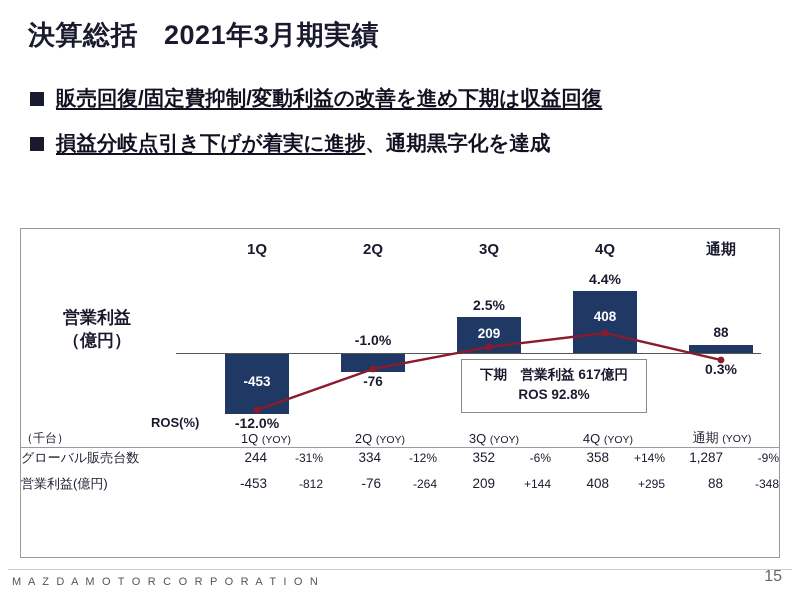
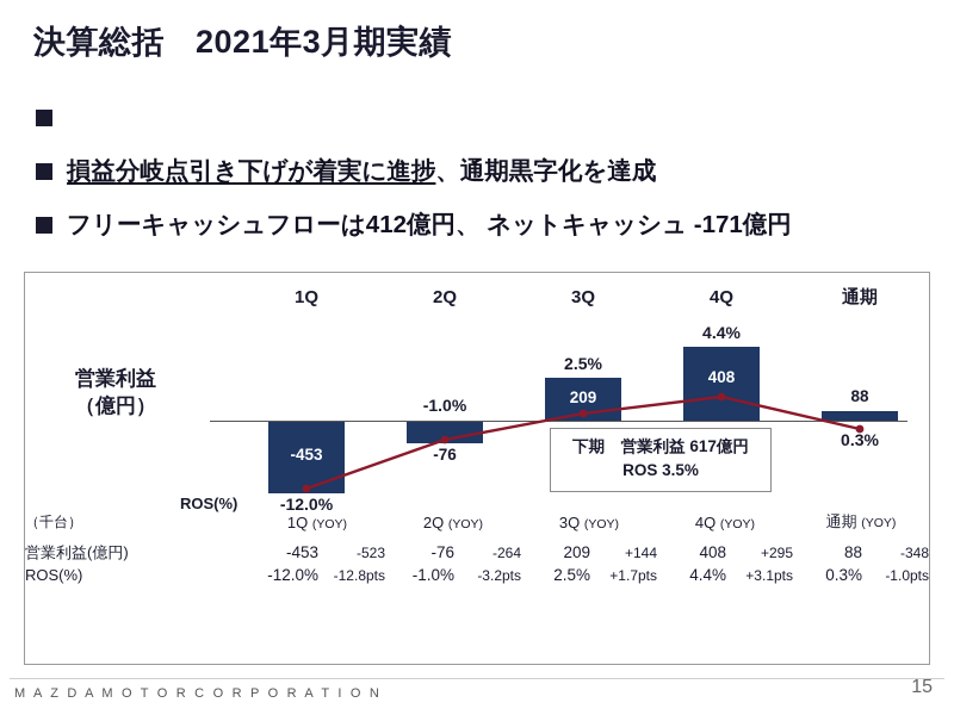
  決算総括 2021年3月期実績
- 販売回復/固定費抑制/変動利益の改善を進め下期は収益回復
  損益分岐点引き下げが着実に進捗、通期黒字化を達成
+ フリーキャッシュフローは412億円、 ネットキャッシュ -171億円
  1Q
  2Q
  3Q
  4Q
  通期
  営業利益
  （億円）
  -453
  -76
  209
  408
  88
  -12.0%
  -1.0%
  2.5%
  4.4%
  0.3%
  ROS(%)
  下期 営業利益 617億円
- ROS 92.8%
+ ROS 3.5%
  （千台）	1Q (YOY)	2Q (YOY)	3Q (YOY)	4Q (YOY)	通期 (YOY)
- グローバル販売台数	244	-31%	334	-12%	352	-6%	358	+14%	1,287	-9%
- 営業利益(億円)	-453	-812	-76	-264	209	+144	408	+295	88	-348
+ 営業利益(億円)	-453	-523	-76	-264	209	+144	408	+295	88	-348
+ ROS(%)	-12.0%	-12.8pts	-1.0%	-3.2pts	2.5%	+1.7pts	4.4%	+3.1pts	0.3%	-1.0pts
  M A Z D A M O T O R C O R P O R A T I O N
  15
